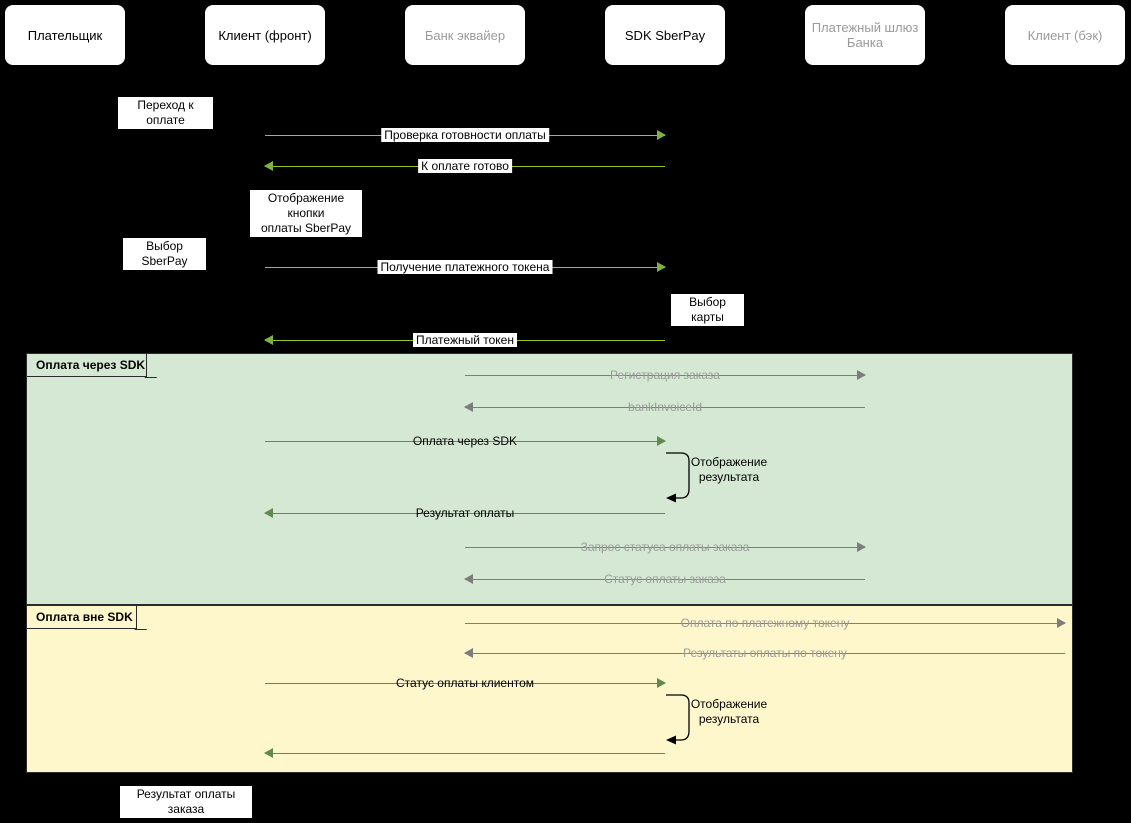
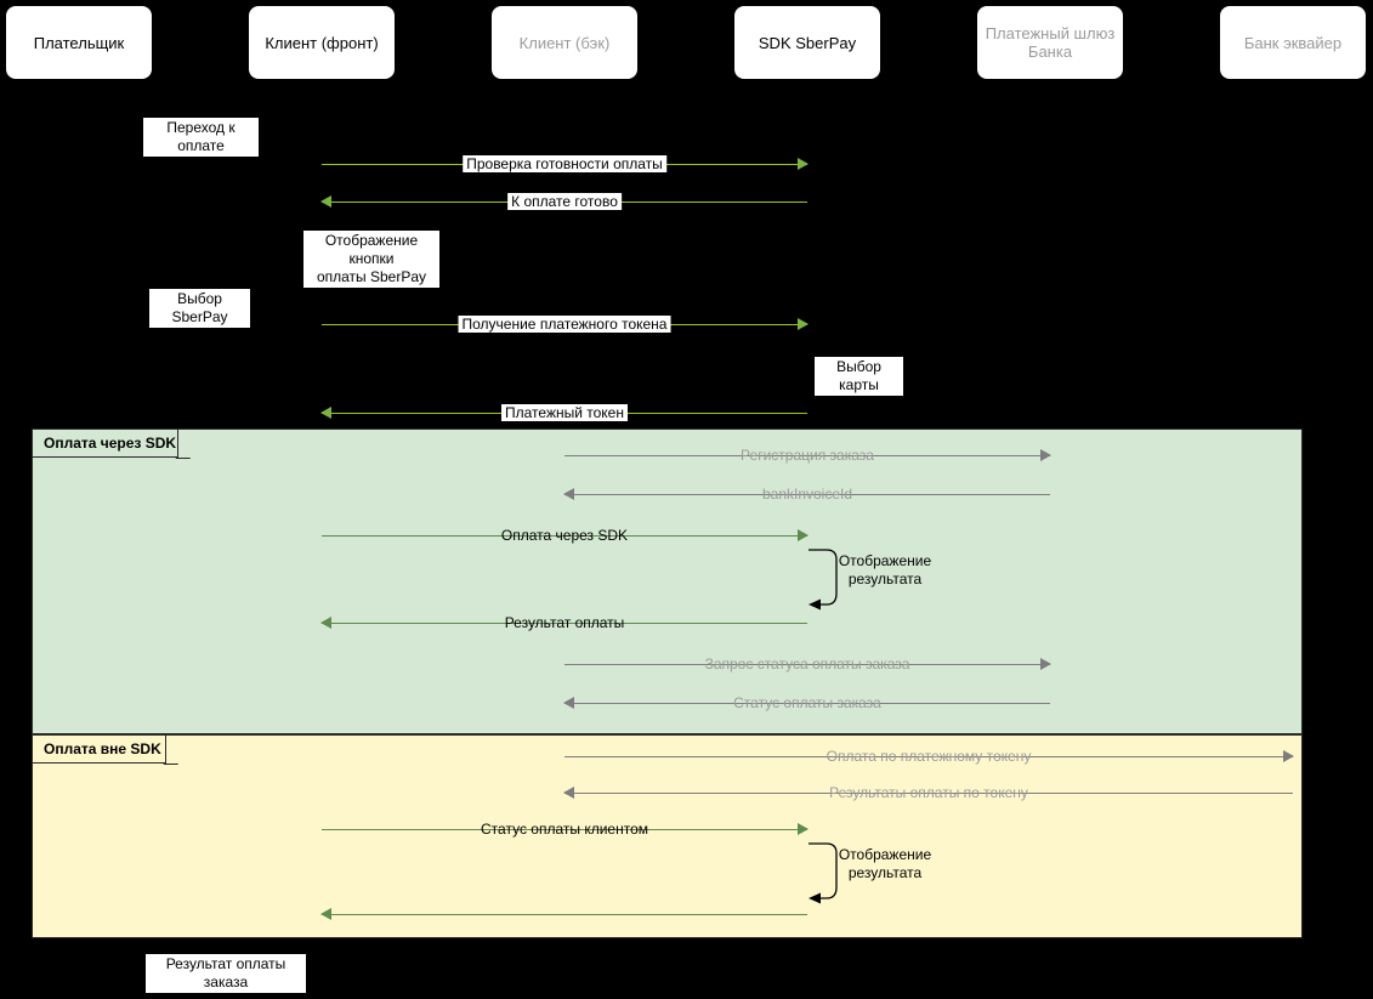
  Плательщик
  Клиент (фронт)
- Банк эквайер
+ Клиент (бэк)
  SDK SberPay
  Платежный шлюз
  Банка
- Клиент (бэк)
+ Банк эквайер
  Оплата через SDK
  Оплата вне SDK
  Проверка готовности оплаты
  К оплате готово
  Получение платежного токена
  Платежный токен
  Регистрация заказа
  bankInvoiceId
  Оплата через SDK
  Результат оплаты
  Запрос статуса оплаты заказа
  Статус оплаты заказа
  Оплата по платежному токену
  Результаты оплаты по токену
  Статус оплаты клиентом
  Отображение
  результата
  Отображение
  результата
  Переход к оплате
  Отображение кнопки
  оплаты SberPay
  Выбор SberPay
  Выбор карты
  Результат оплаты заказа
